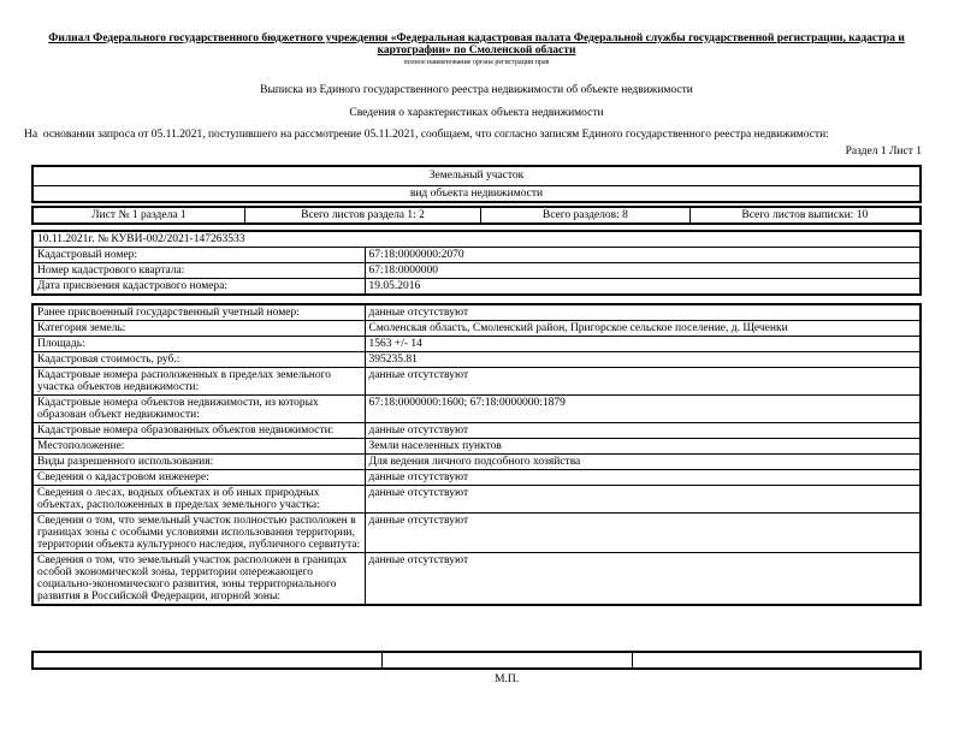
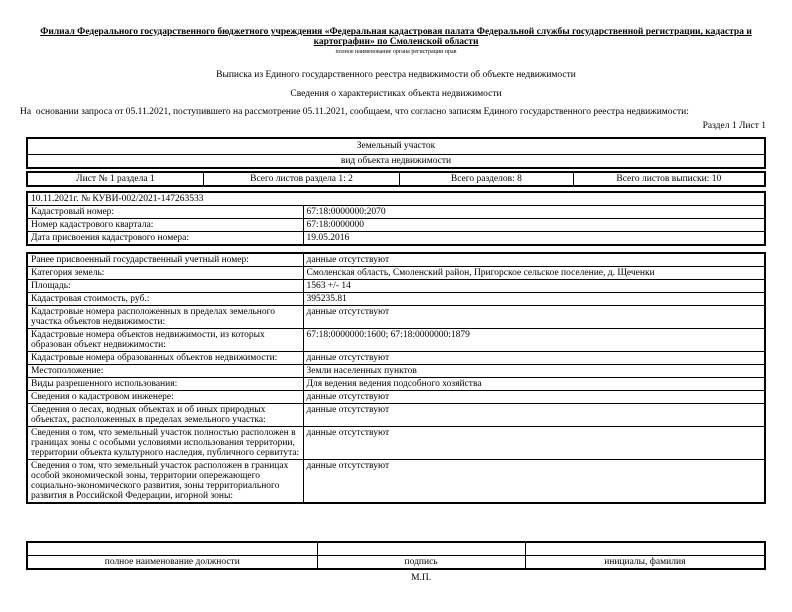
  Филиал Федерального государственного бюджетного учреждения «Федеральная кадастровая палата Федеральной службы государственной регистрации, кадастра и картографии» по Смоленской области
  Выписка из Единого государственного реестра недвижимости об объекте недвижимости
  Сведения о характеристиках объекта недвижимости
  На основании запроса от 05.11.2021, поступившего на рассмотрение 05.11.2021, сообщаем, что согласно записям Единого государственного реестра недвижимости:
  Раздел 1 Лист 1
  Земельный участок
  вид объекта недвижимости
  Лист № 1 раздела 1	Всего листов раздела 1: 2	Всего разделов: 8	Всего листов выписки: 10
  10.11.2021г. № КУВИ-002/2021-147263533
  Кадастровый номер:	67:18:0000000:2070
  Номер кадастрового квартала:	67:18:0000000
  Дата присвоения кадастрового номера:	19.05.2016
  Ранее присвоенный государственный учетный номер:	данные отсутствуют
  Категория земель:	Смоленская область, Смоленский район, Пригорское сельское поселение, д. Щеченки
  Площадь:	1563 +/- 14
  Кадастровая стоимость, руб.:	395235.81
  Кадастровые номера расположенных в пределах земельного участка объектов недвижимости:	данные отсутствуют
  Кадастровые номера объектов недвижимости, из которых образован объект недвижимости:	67:18:0000000:1600; 67:18:0000000:1879
  Кадастровые номера образованных объектов недвижимости:	данные отсутствуют
  Местоположение:	Земли населенных пунктов
- Виды разрешенного использования:	Для ведения личного подсобного хозяйства
+ Виды разрешенного использования:	Для ведения ведения подсобного хозяйства
  Сведения о кадастровом инженере:	данные отсутствуют
  Сведения о лесах, водных объектах и об иных природных объектах, расположенных в пределах земельного участка:	данные отсутствуют
  Сведения о том, что земельный участок полностью расположен в границах зоны с особыми условиями использования территории, территории объекта культурного наследия, публичного сервитута:	данные отсутствуют
  Сведения о том, что земельный участок расположен в границах особой экономической зоны, территории опережающего социально-экономического развития, зоны территориального развития в Российской Федерации, игорной зоны:	данные отсутствуют
+ полное наименование должности	подпись	инициалы, фамилия
  М.П.
